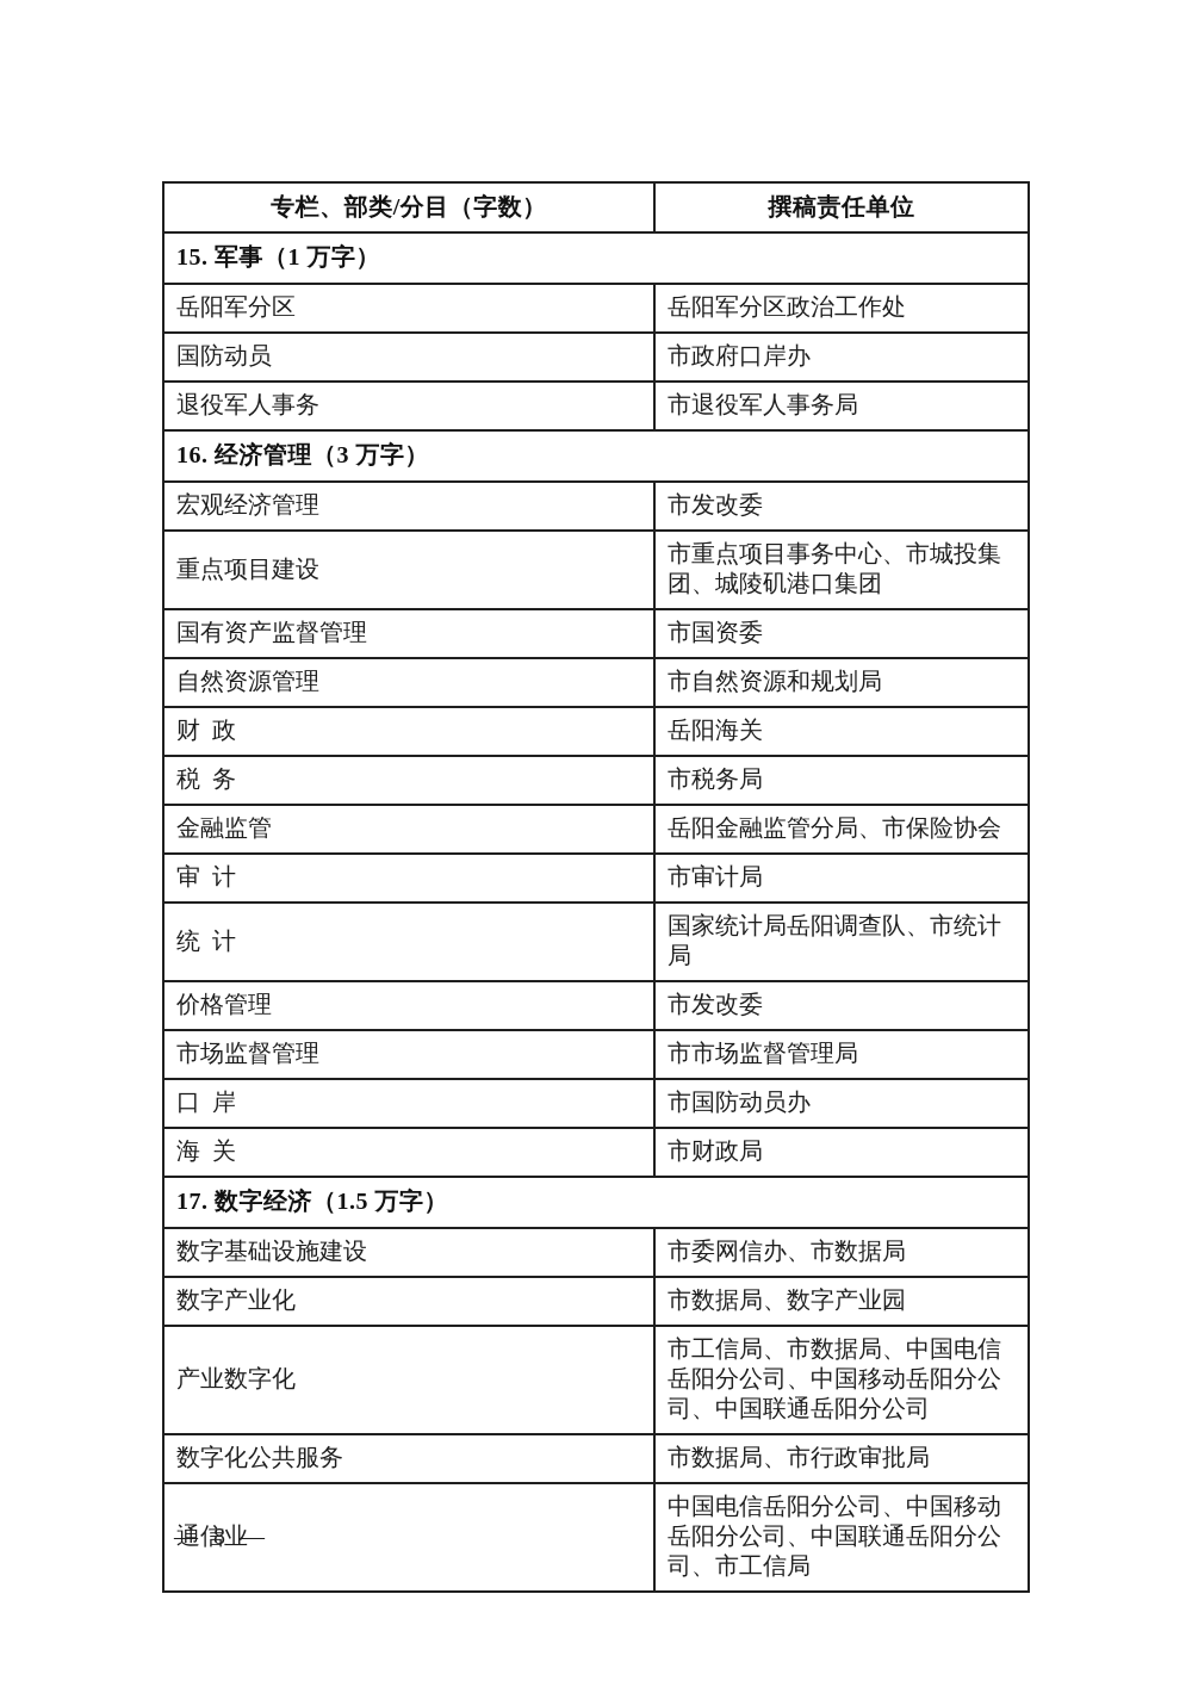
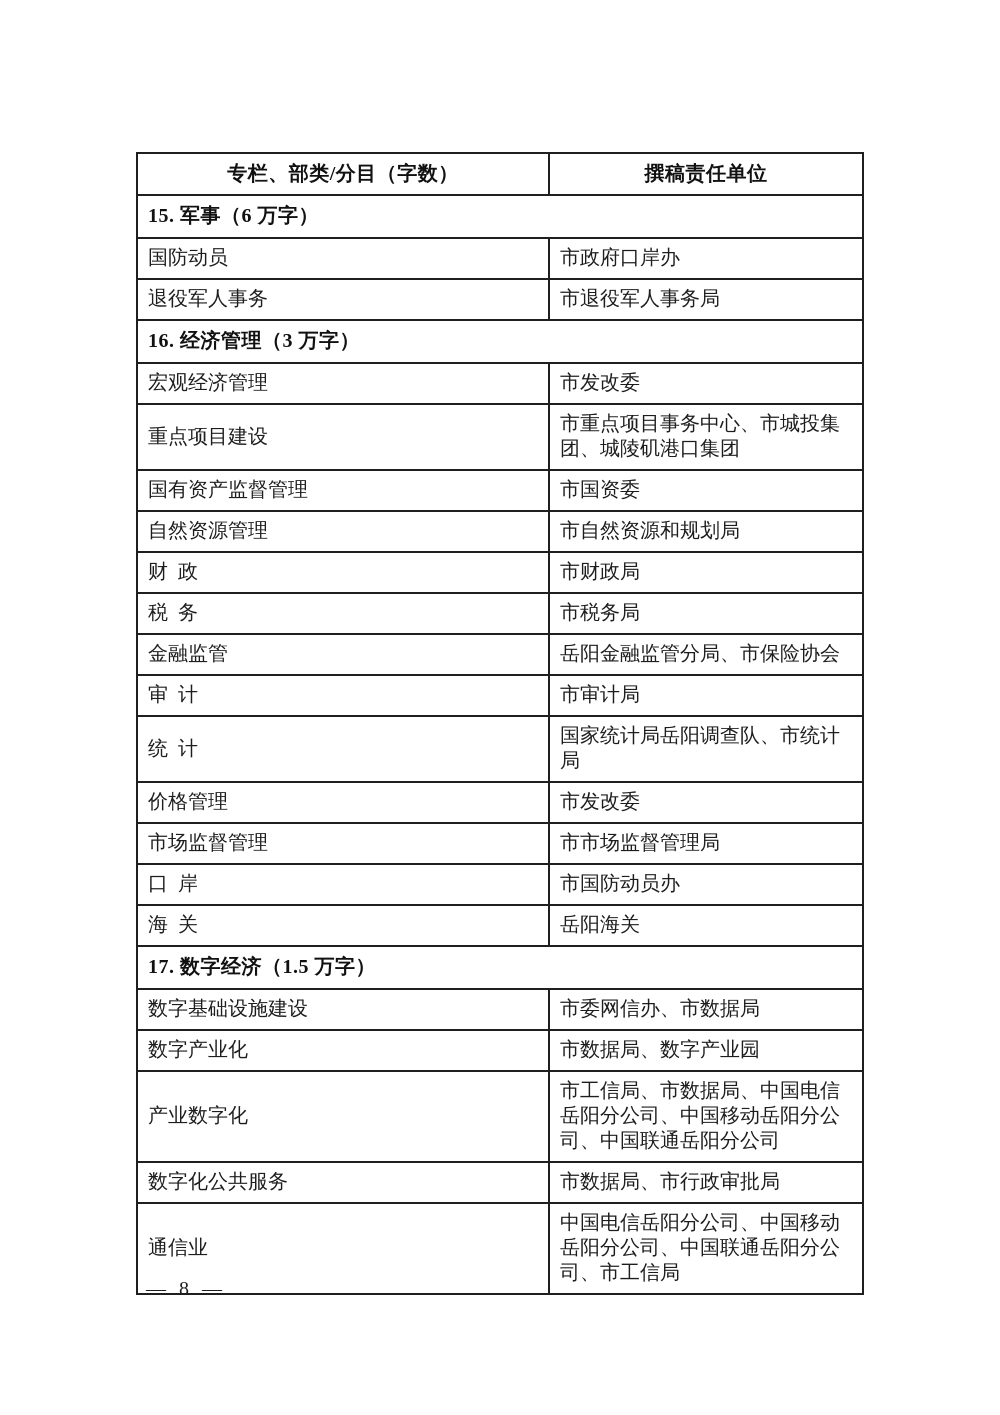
  专栏、部类/分目（字数）	撰稿责任单位
- 15. 军事（1 万字）
+ 15. 军事（6 万字）
- 岳阳军分区	岳阳军分区政治工作处
  国防动员	市政府口岸办
  退役军人事务	市退役军人事务局
  16. 经济管理（3 万字）
  宏观经济管理	市发改委
  重点项目建设	市重点项目事务中心、市城投集团、城陵矶港口集团
  国有资产监督管理	市国资委
  自然资源管理	市自然资源和规划局
- 财 政	岳阳海关
+ 财 政	市财政局
  税 务	市税务局
  金融监管	岳阳金融监管分局、市保险协会
  审 计	市审计局
  统 计	国家统计局岳阳调查队、市统计局
  价格管理	市发改委
  市场监督管理	市市场监督管理局
  口 岸	市国防动员办
- 海 关	市财政局
+ 海 关	岳阳海关
  17. 数字经济（1.5 万字）
  数字基础设施建设	市委网信办、市数据局
  数字产业化	市数据局、数字产业园
  产业数字化	市工信局、市数据局、中国电信岳阳分公司、中国移动岳阳分公司、中国联通岳阳分公司
  数字化公共服务	市数据局、市行政审批局
  通信业	中国电信岳阳分公司、中国移动岳阳分公司、中国联通岳阳分公司、市工信局
  — 8 —
